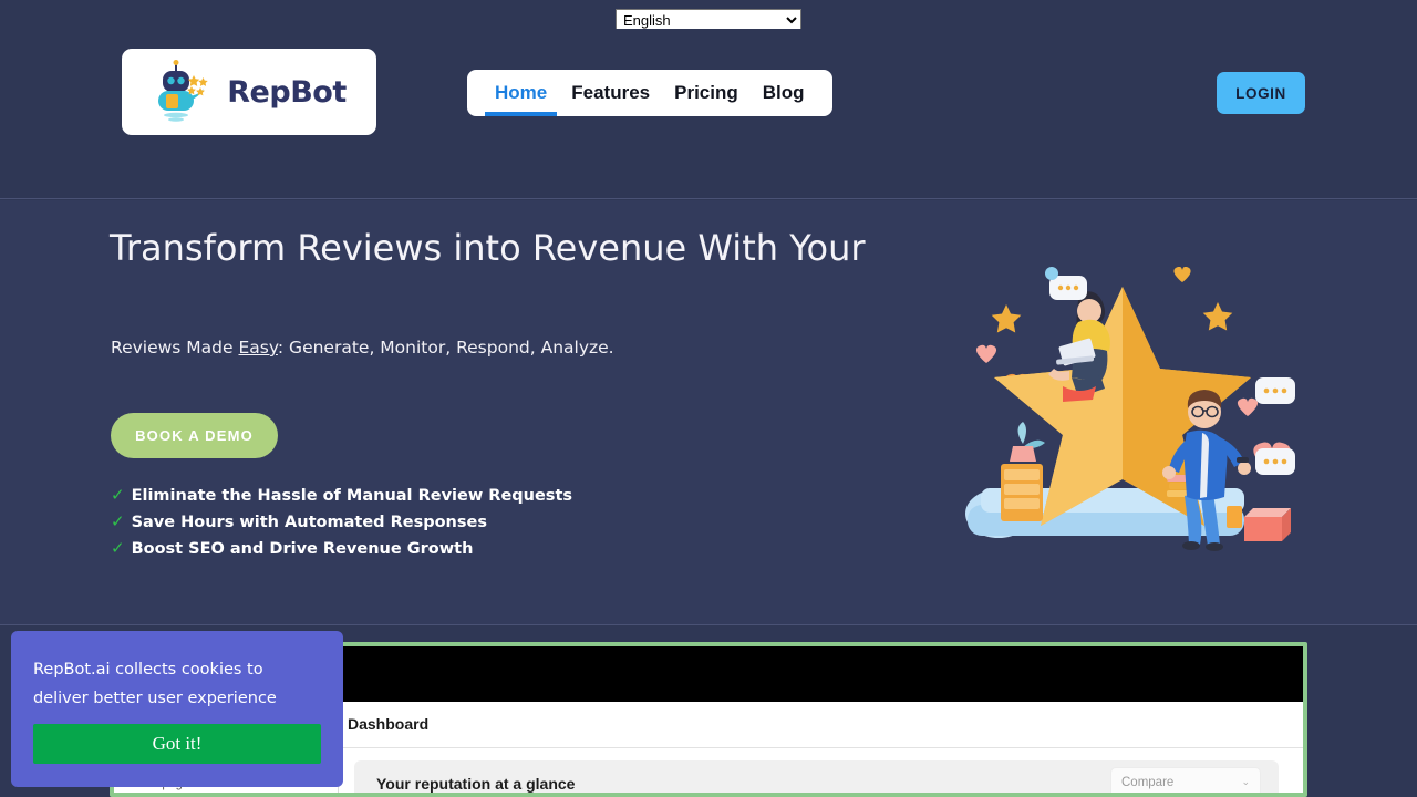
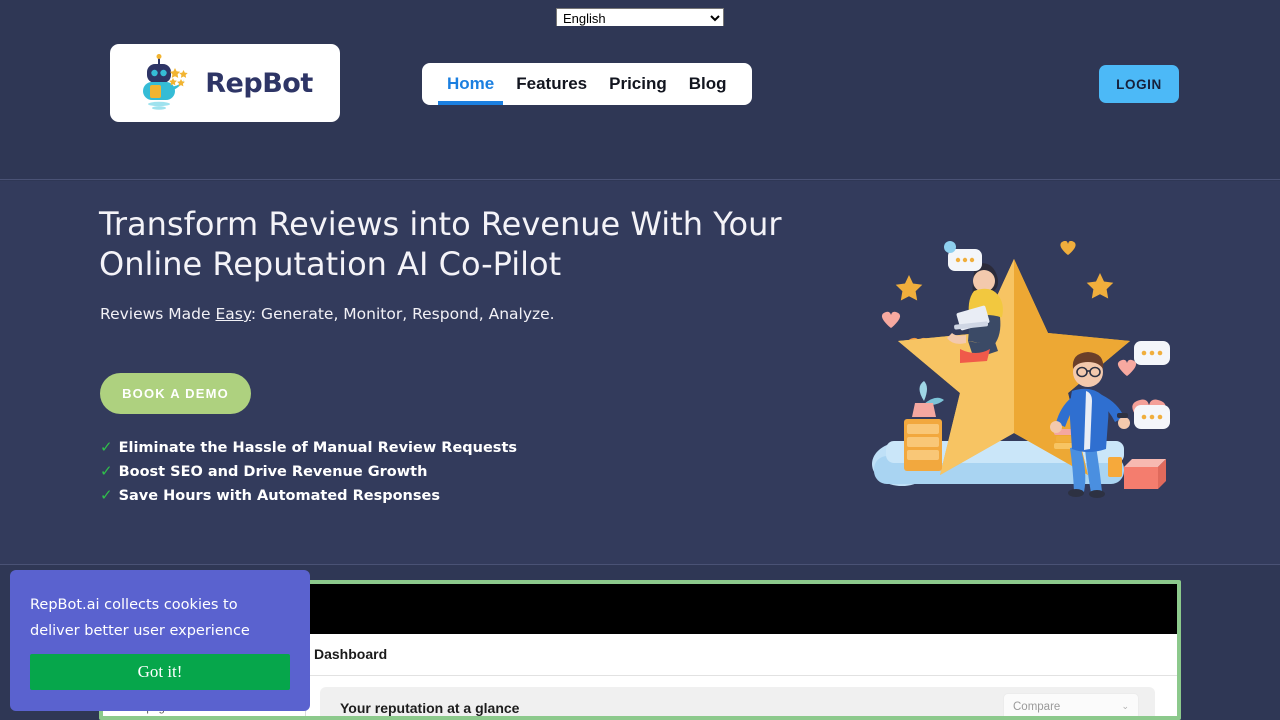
  English
  RepBot
  Home
  Features
  Pricing
  Blog
  LOGIN
  Transform Reviews into Revenue With Your
+ Online Reputation AI Co-Pilot
  Reviews Made Easy: Generate, Monitor, Respond, Analyze.
  BOOK A DEMO
  ✓
  Eliminate the Hassle of Manual Review Requests
  ✓
- Save Hours with Automated Responses
+ Boost SEO and Drive Revenue Growth
  ✓
- Boost SEO and Drive Revenue Growth
+ Save Hours with Automated Responses
  Dashboard
  Your reputation at a glance
  Compare
  ⌄
  RepBot.ai collects cookies to
  deliver better user experience
  Got it!
